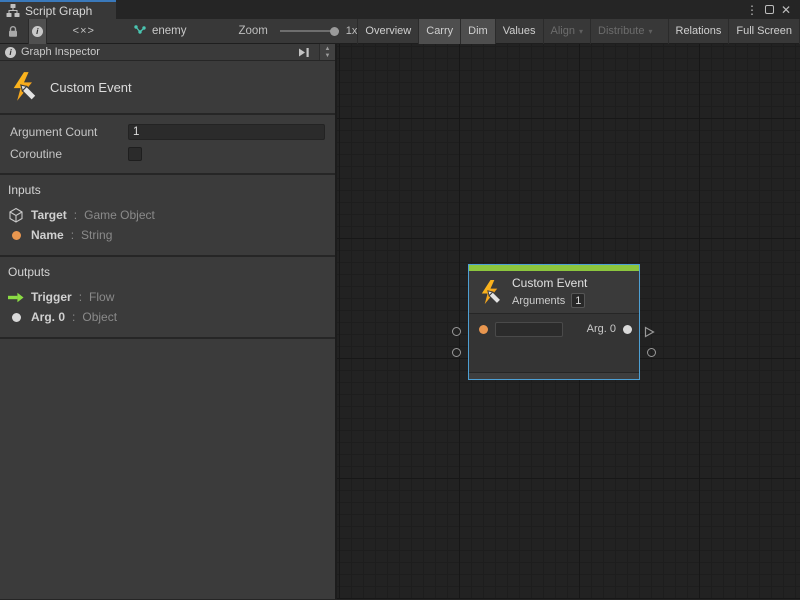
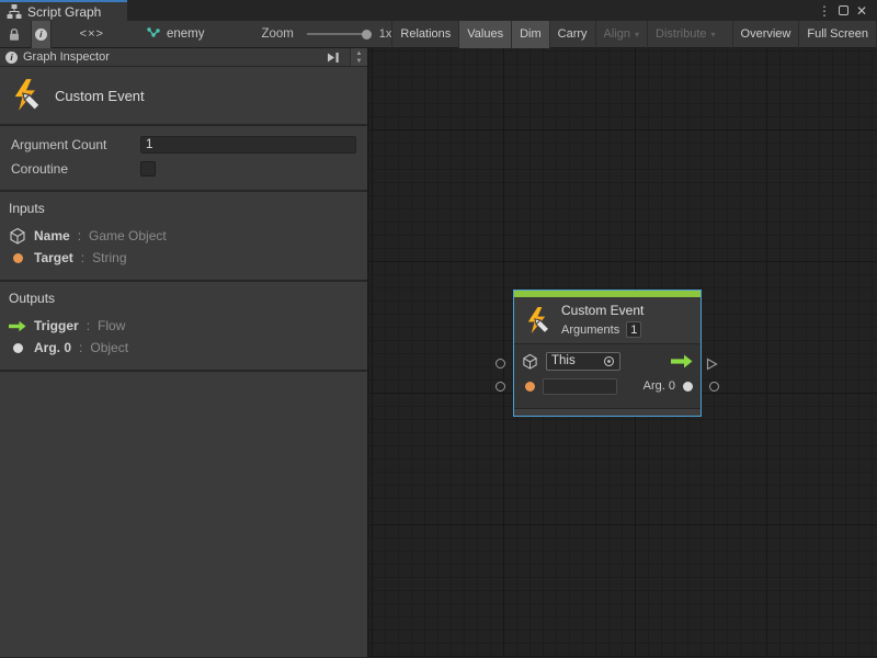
  Script Graph
  ⋮
  ✕
  i
  <×>
  enemy
  Zoom
  1x
- Overview
+ Relations
- Carry
+ Values
  Dim
- Values
+ Carry
  Align
  ▾
  Distribute
  ▾
- Relations
+ Overview
  Full Screen
  i
  Graph Inspector
  Custom Event
  Argument Count
  1
  Coroutine
  Inputs
- Target
+ Name
  :
  Game Object
- Name
+ Target
  :
  String
  Outputs
  Trigger
  :
  Flow
  Arg. 0
  :
  Object
  Custom Event
  Arguments
  1
+ This
  Arg. 0
